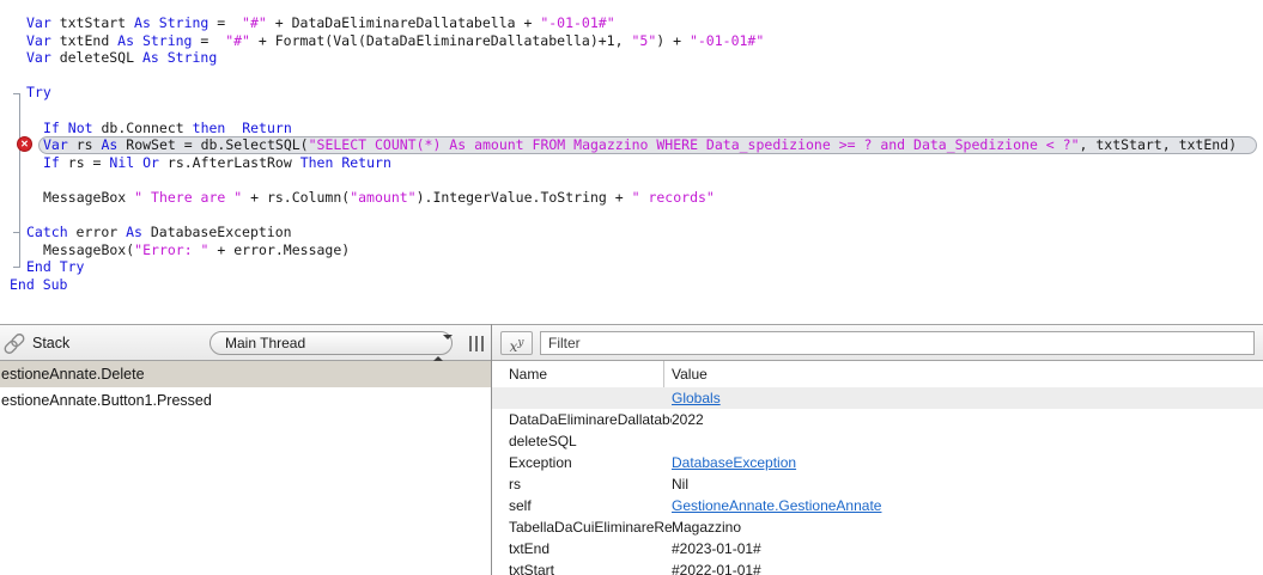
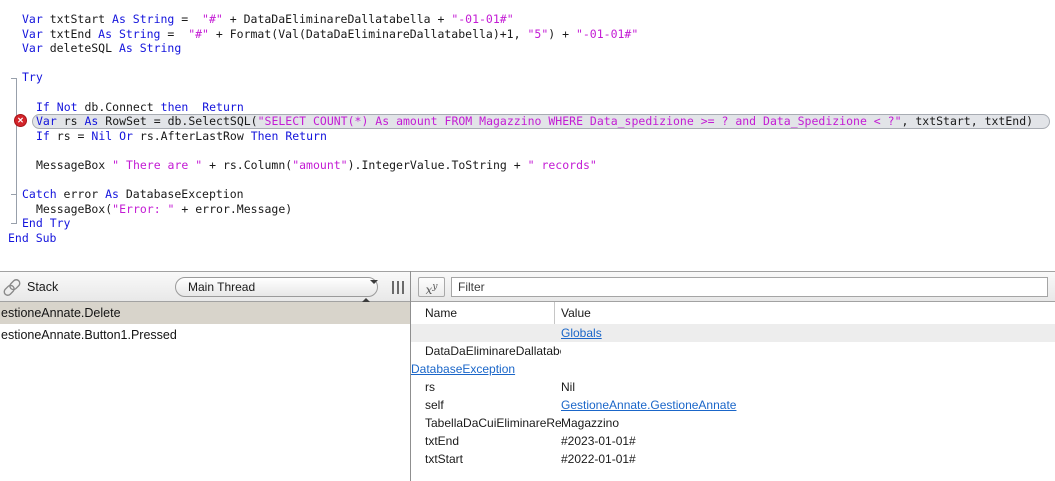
  Var txtStart As String = "#" + DataDaEliminareDallatabella + "-01-01#"
  Var txtEnd As String = "#" + Format(Val(DataDaEliminareDallatabella)+1, "5") + "-01-01#"
  Var deleteSQL As String
  Try
  If Not db.Connect then Return
  ✕
  Var rs As RowSet = db.SelectSQL("SELECT COUNT(*) As amount FROM Magazzino WHERE Data_spedizione >= ? and Data_Spedizione < ?", txtStart, txtEnd)
  If rs = Nil Or rs.AfterLastRow Then Return
  MessageBox " There are " + rs.Column("amount").IntegerValue.ToString + " records"
  Catch error As DatabaseException
  MessageBox("Error: " + error.Message)
  End Try
  End Sub
  Stack
  Main Thread
  estioneAnnate.Delete
  estioneAnnate.Button1.Pressed
  xy
  Filter
  Name
  Value
  Globals
  DataDaEliminareDallatab
- 2022
- deleteSQL
- Exception
  DatabaseException
  rs
  Nil
  self
  GestioneAnnate.GestioneAnnate
  TabellaDaCuiEliminareRe
  Magazzino
  txtEnd
  #2023-01-01#
  txtStart
  #2022-01-01#
